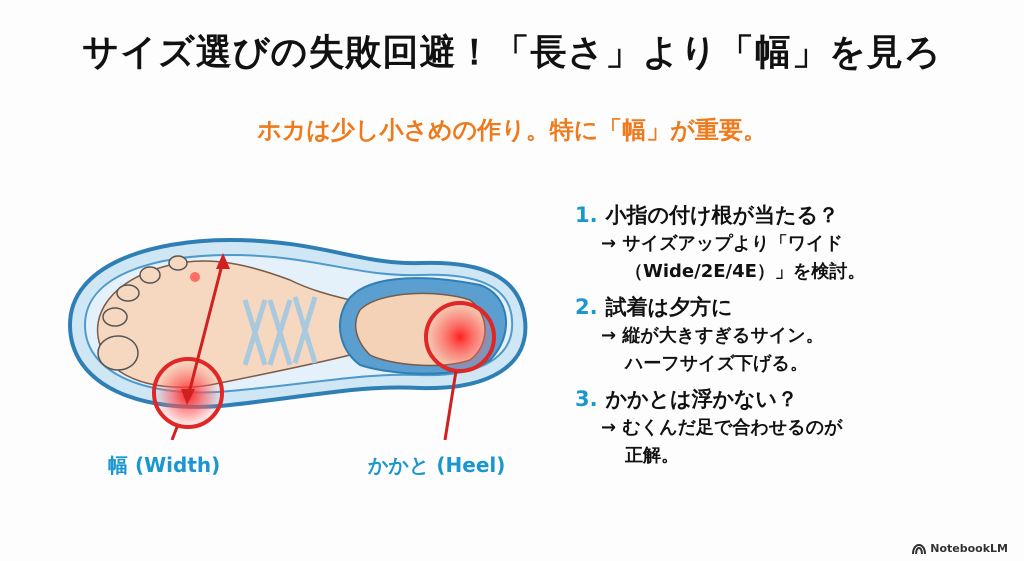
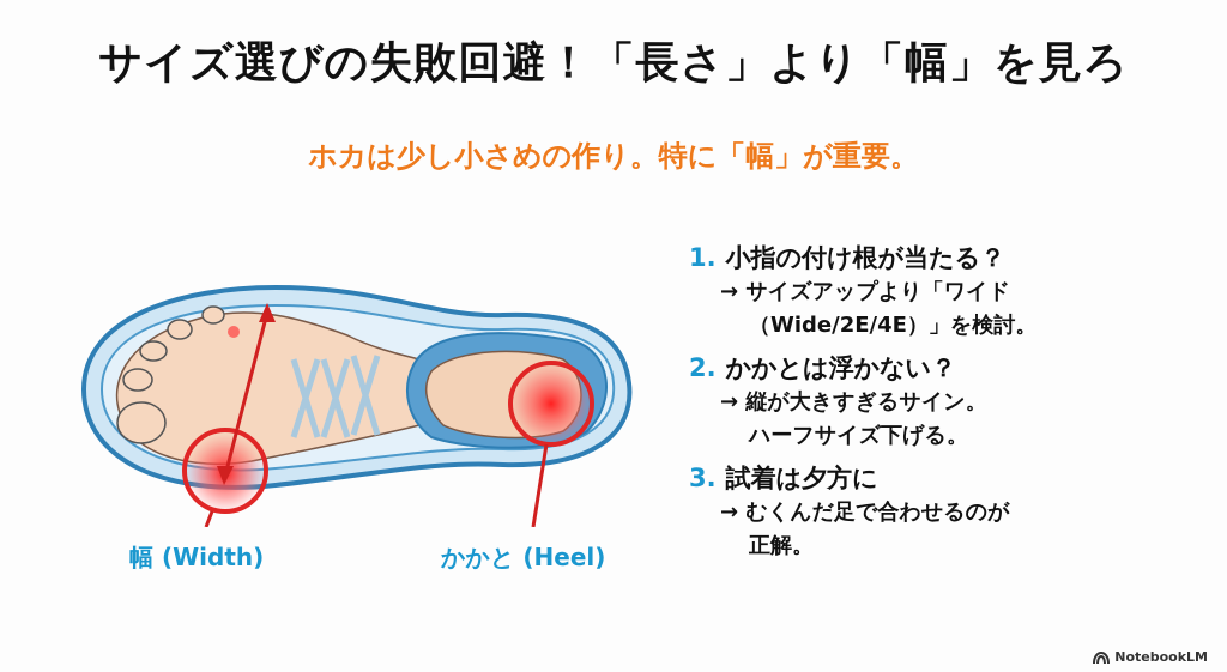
  サイズ選びの失敗回避！「長さ」より「幅」を見ろ
  ホカは少し小さめの作り。特に「幅」が重要。
  幅 (Width)
  かかと (Heel)
  1. 小指の付け根が当たる？
  → サイズアップより「ワイド
  （Wide/2E/4E）」を検討。
- 2. 試着は夕方に
+ 2. かかとは浮かない？
  → 縦が大きすぎるサイン。
  ハーフサイズ下げる。
- 3. かかとは浮かない？
+ 3. 試着は夕方に
  → むくんだ足で合わせるのが
  正解。
  NotebookLM
